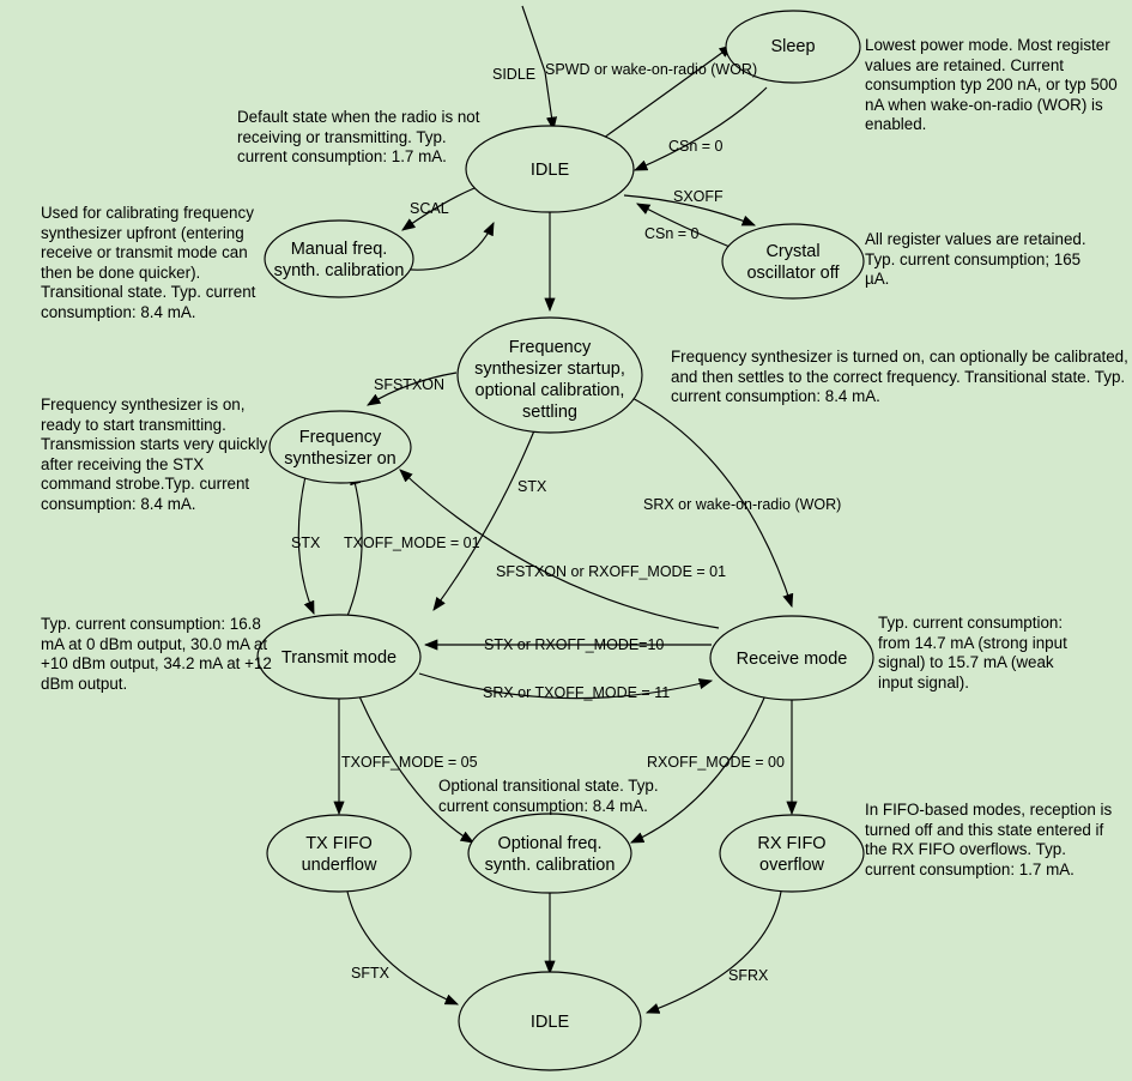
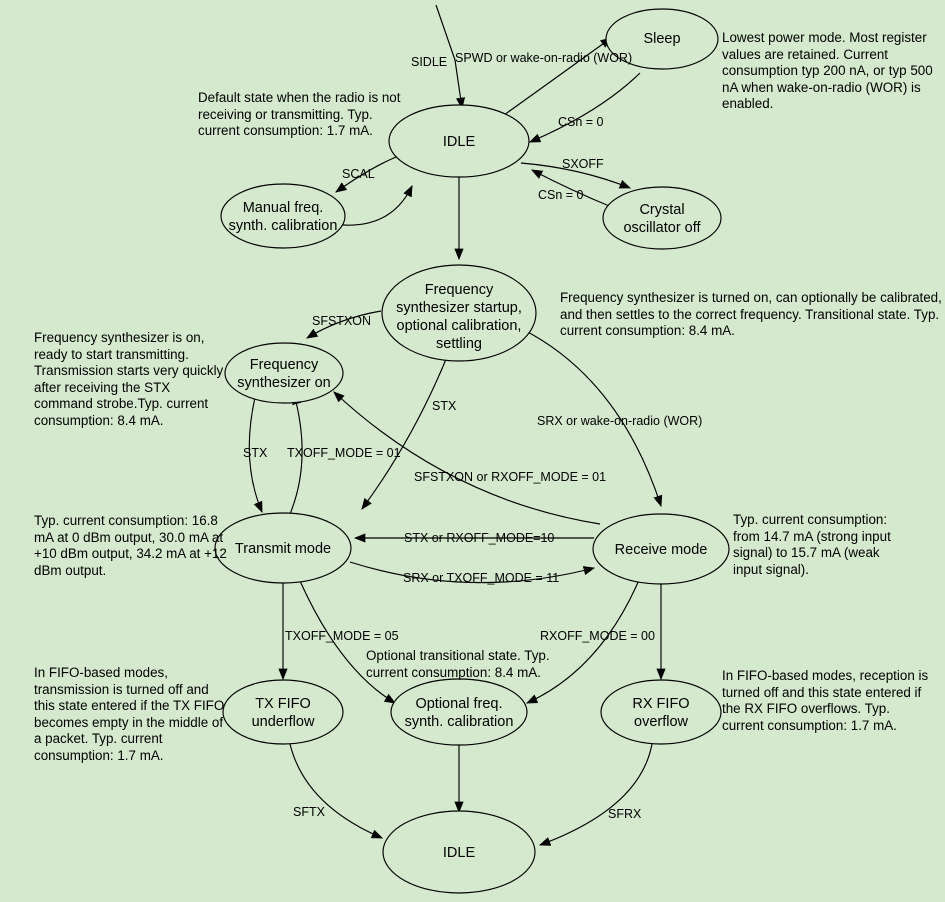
  IDLE
  Sleep
  Manual freq.
  synth. calibration
  Crystal
  oscillator off
  Frequency
  synthesizer startup,
  optional calibration,
  settling
  Frequency
  synthesizer on
  Transmit mode
  Receive mode
  TX FIFO
  underflow
  Optional freq.
  synth. calibration
  RX FIFO
  overflow
  IDLE
  SIDLE
  SPWD or wake-on-radio (WOR)
  CSn = 0
  SXOFF
  CSn = 0
  SCAL
  SFSTXON
  STX
  SRX or wake-on-radio (WOR)
  SFSTXON or RXOFF_MODE = 01
  STX
  TXOFF_MODE = 01
  STX or RXOFF_MODE=10
  SRX or TXOFF_MODE = 11
  TXOFF_MODE = 05
  RXOFF_MODE = 00
  SFTX
  SFRX
  Default state when the radio is not receiving or transmitting. Typ. current consumption: 1.7 mA.
  Lowest power mode. Most register values are retained. Current consumption typ 200 nA, or typ 500 nA when wake-on-radio (WOR) is enabled.
- Used for calibrating frequency synthesizer upfront (entering receive or transmit mode can then be done quicker). Transitional state. Typ. current consumption: 8.4 mA.
- All register values are retained. Typ. current consumption; 165 µA.
  Frequency synthesizer is turned on, can optionally be calibrated, and then settles to the correct frequency. Transitional state. Typ. current consumption: 8.4 mA.
  Frequency synthesizer is on, ready to start transmitting. Transmission starts very quickly after receiving the STX command strobe.Typ. current consumption: 8.4 mA.
  Typ. current consumption: 16.8 mA at 0 dBm output, 30.0 mA at +10 dBm output, 34.2 mA at +12 dBm output.
  Typ. current consumption: from 14.7 mA (strong input signal) to 15.7 mA (weak input signal).
+ In FIFO-based modes, transmission is turned off and this state entered if the TX FIFO becomes empty in the middle of a packet. Typ. current consumption: 1.7 mA.
  Optional transitional state. Typ. current consumption: 8.4 mA.
  In FIFO-based modes, reception is turned off and this state entered if the RX FIFO overflows. Typ. current consumption: 1.7 mA.
